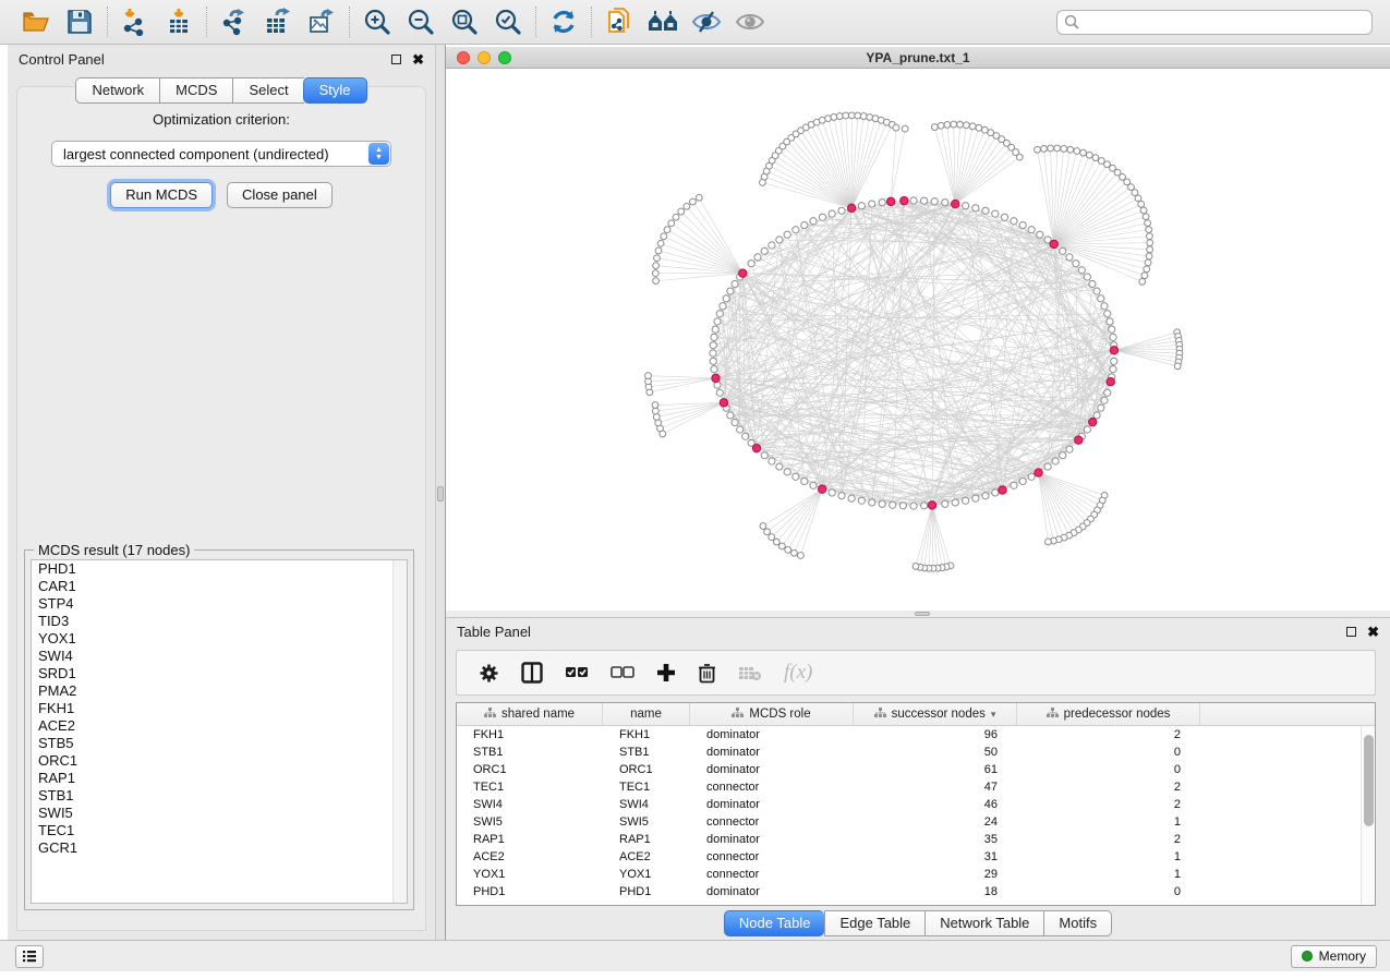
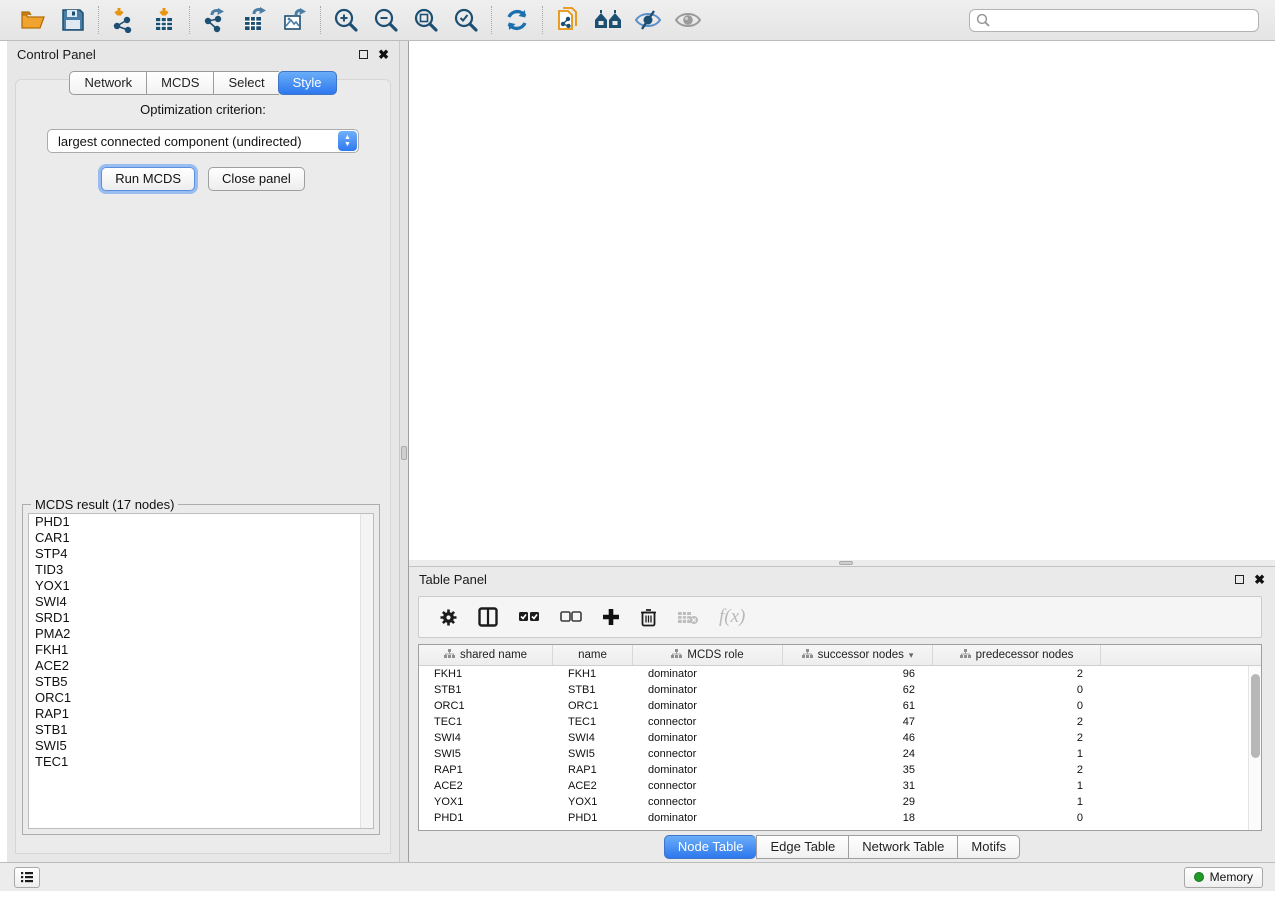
  Control Panel
  ✖
  Network
  MCDS
  Select
  Style
  Optimization criterion:
  largest connected component (undirected)
  Run MCDS
  Close panel
  MCDS result (17 nodes)
  PHD1
  CAR1
  STP4
  TID3
  YOX1
  SWI4
  SRD1
  PMA2
  FKH1
  ACE2
  STB5
  ORC1
  RAP1
  STB1
  SWI5
  TEC1
- GCR1
- YPA_prune.txt_1
  Table Panel
  ✖
  f(x)
  shared name
  name
  MCDS role
  successor nodes
  ▾
  predecessor nodes
  FKH1
  FKH1
  dominator
  96
  2
  STB1
  STB1
  dominator
- 50
+ 62
  0
  ORC1
  ORC1
  dominator
  61
  0
  TEC1
  TEC1
  connector
  47
  2
  SWI4
  SWI4
  dominator
  46
  2
  SWI5
  SWI5
  connector
  24
  1
  RAP1
  RAP1
  dominator
  35
  2
  ACE2
  ACE2
  connector
  31
  1
  YOX1
  YOX1
  connector
  29
  1
  PHD1
  PHD1
  dominator
  18
  0
  Node Table
  Edge Table
  Network Table
  Motifs
  Memory
